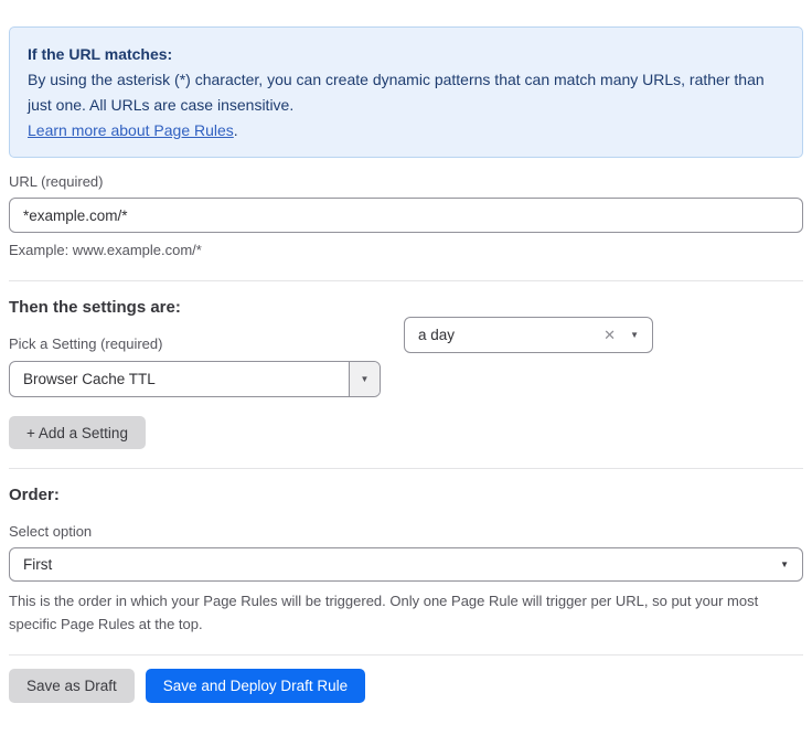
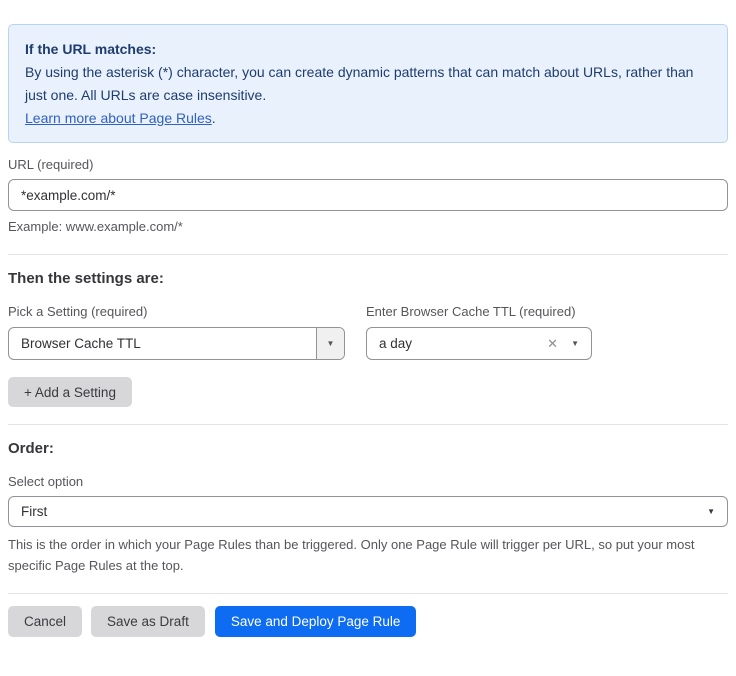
  If the URL matches:
- By using the asterisk (*) character, you can create dynamic patterns that can match many URLs, rather than just one. All URLs are case insensitive.
+ By using the asterisk (*) character, you can create dynamic patterns that can match about URLs, rather than just one. All URLs are case insensitive.
  Learn more about Page Rules.
  URL (required)
  *example.com/*
  Example: www.example.com/*
  Then the settings are:
  Pick a Setting (required)
  Browser Cache TTL
  ▼
+ Enter Browser Cache TTL (required)
  a day
  ✕
  ▼
  + Add a Setting
  Order:
  Select option
  First
  ▼
- This is the order in which your Page Rules will be triggered. Only one Page Rule will trigger per URL, so put your most specific Page Rules at the top.
+ This is the order in which your Page Rules than be triggered. Only one Page Rule will trigger per URL, so put your most specific Page Rules at the top.
+ Cancel
  Save as Draft
- Save and Deploy Draft Rule
+ Save and Deploy Page Rule
